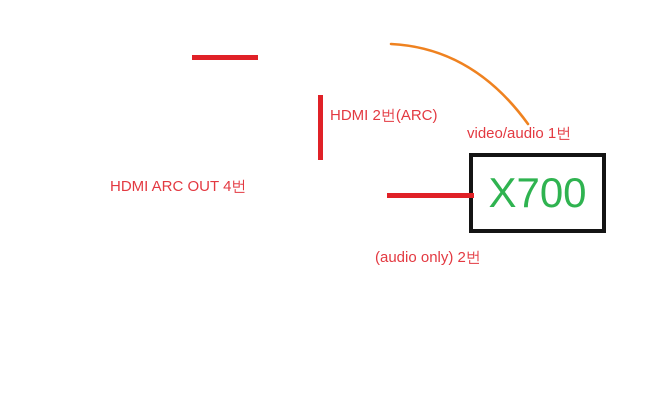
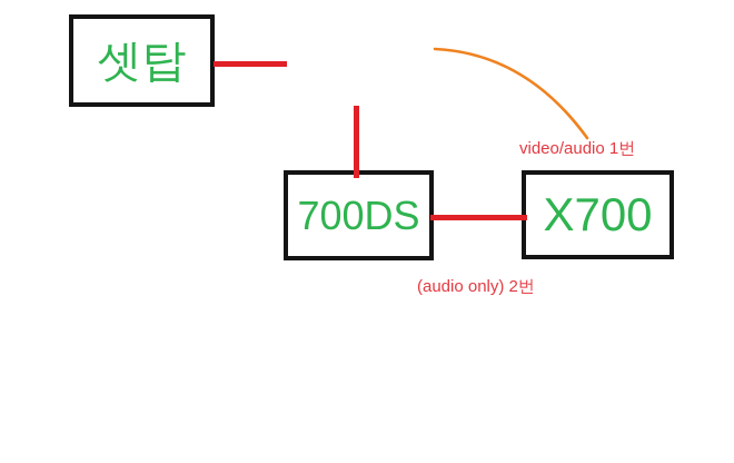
+ 셋탑
+ 700DS
  X700
- HDMI 2번(ARC)
  video/audio 1번
- HDMI ARC OUT 4번
  (audio only) 2번
